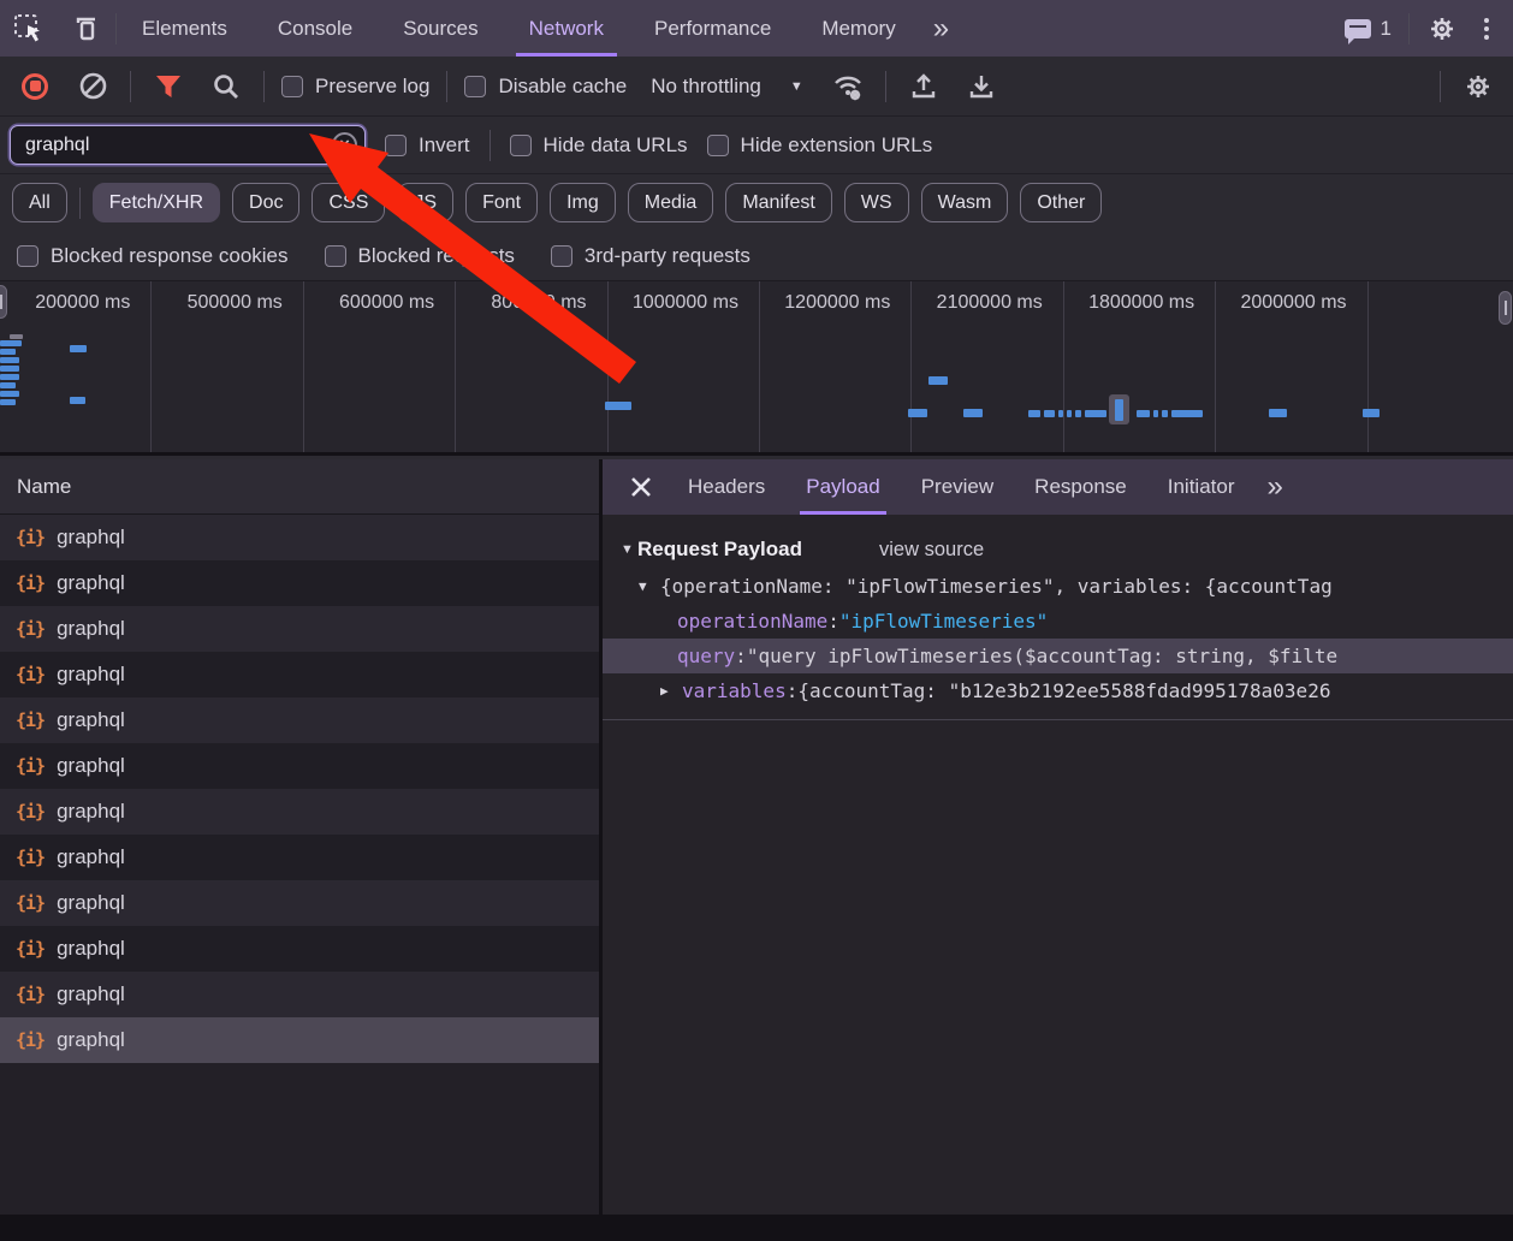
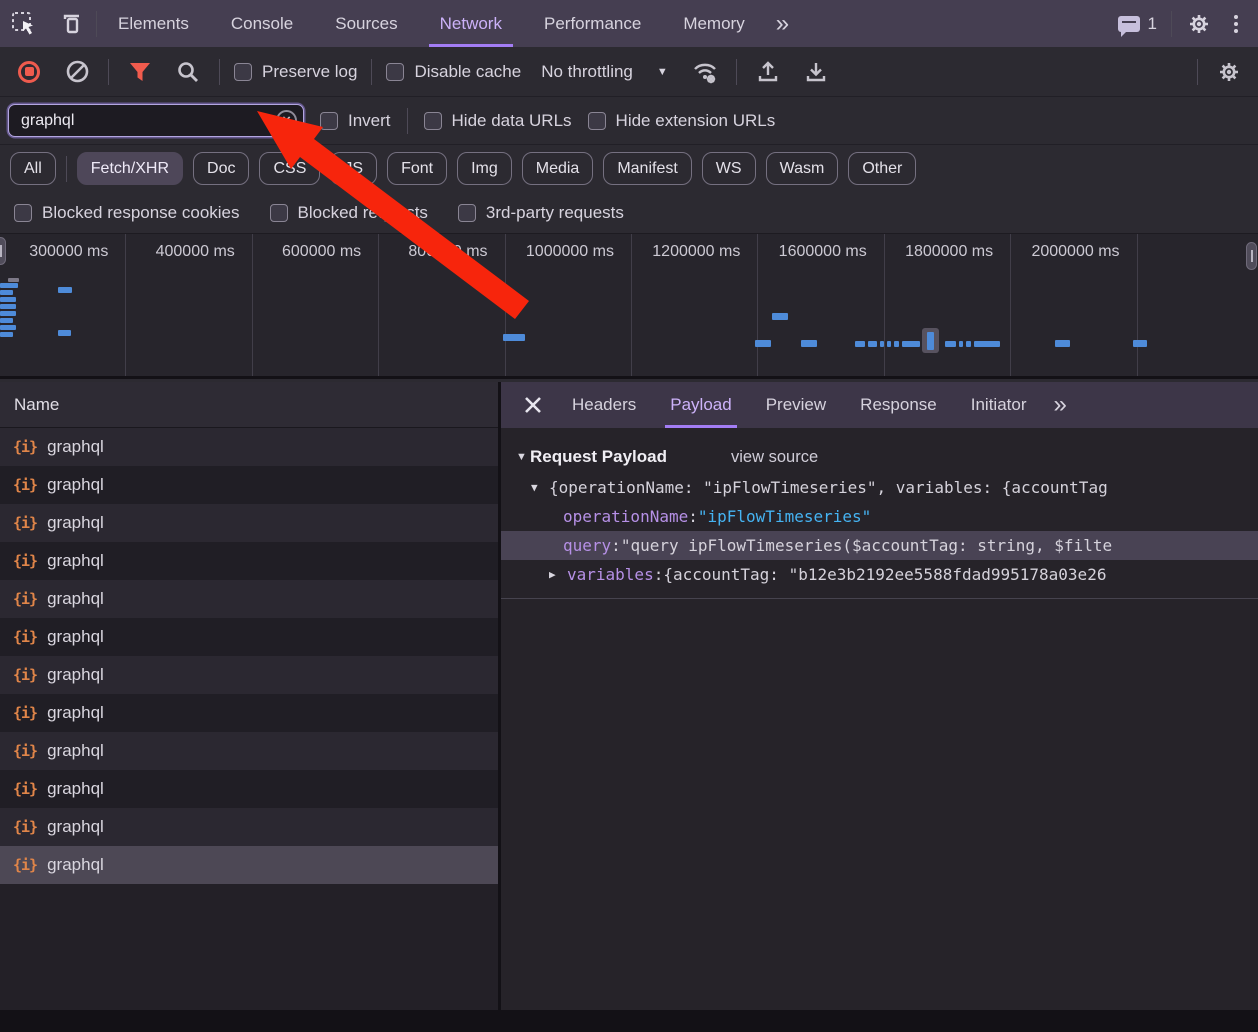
  Elements
  Console
  Sources
  Network
  Performance
  Memory
  »
  1
  Preserve log
  Disable cache
  No throttling
  ▼
  graphql
  Invert
  Hide data URLs
  Hide extension URLs
  All
  Fetch/XHR
  Doc
  CSS
  Font
  Img
  Media
  Manifest
  WS
  Wasm
  Other
  Blocked response cookies
  3rd-party requests
- 200000 ms
+ 300000 ms
- 500000 ms
+ 400000 ms
  600000 ms
  1000000 ms
  1200000 ms
- 2100000 ms
+ 1600000 ms
  1800000 ms
  2000000 ms
  Name
  {i}
  graphql
  {i}
  graphql
  {i}
  graphql
  {i}
  graphql
  {i}
  graphql
  {i}
  graphql
  {i}
  graphql
  {i}
  graphql
  {i}
  graphql
  {i}
  graphql
  {i}
  graphql
  {i}
  graphql
  Headers
  Payload
  Preview
  Response
  Initiator
  »
  ▼
  Request Payload
  view source
  ▼
  {operationName: "ipFlowTimeseries", variables: {accountTag
  operationName
  :
  "ipFlowTimeseries"
  query
  :
  "query ipFlowTimeseries($accountTag: string, $filte
  ▶
  variables
  :
  {accountTag: "b12e3b2192ee5588fdad995178a03e26
